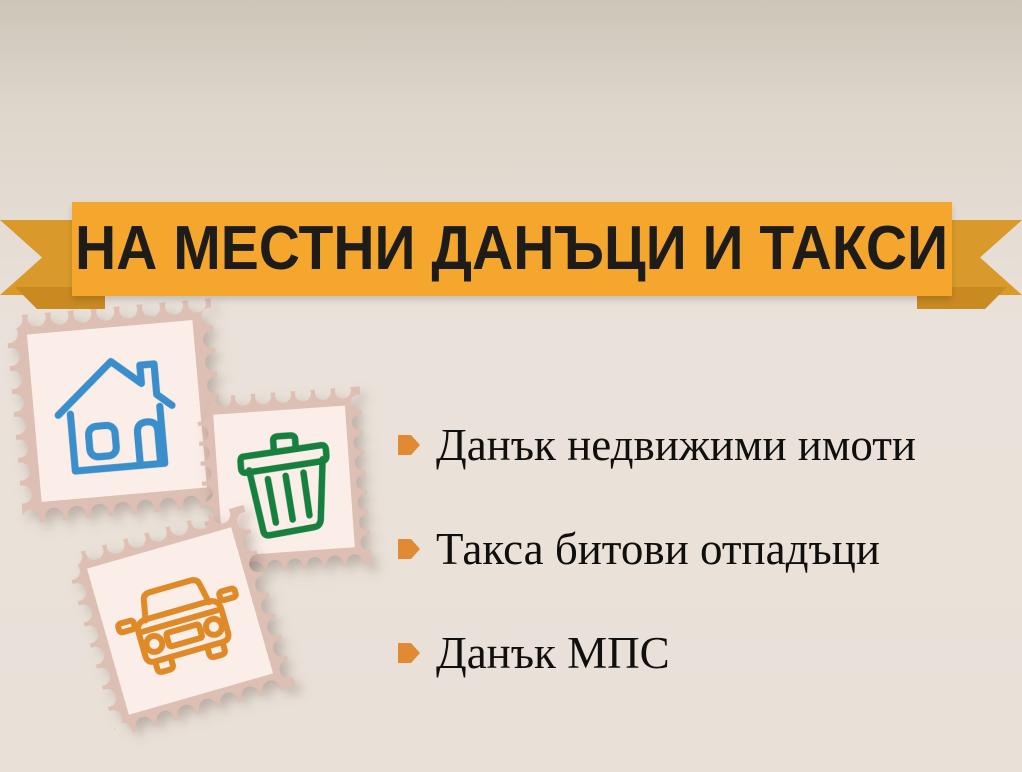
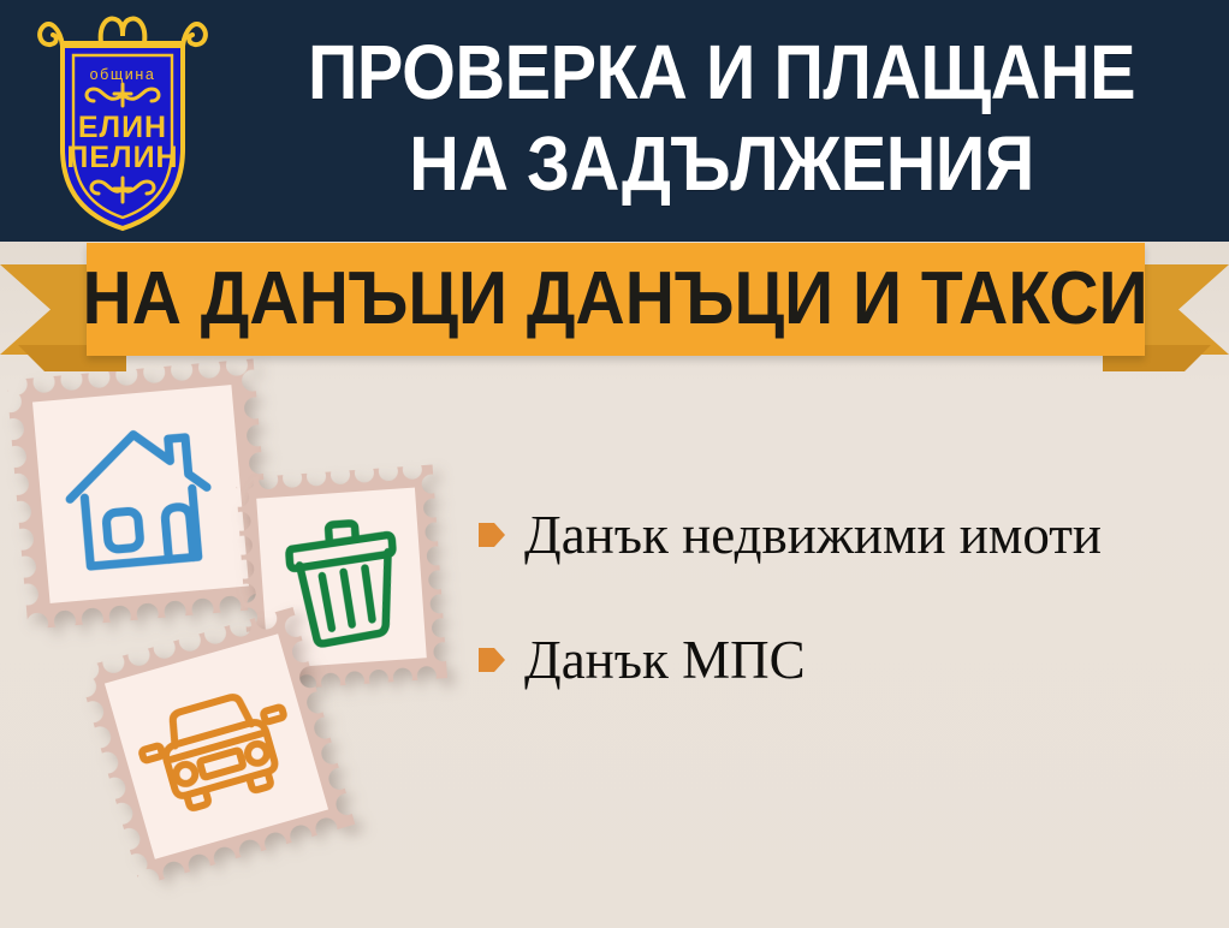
+ община
+ ЕЛИН
+ ПЕЛИН
+ ПРОВЕРКА И ПЛАЩАНЕ
+ НА ЗАДЪЛЖЕНИЯ
- НА МЕСТНИ ДАНЪЦИ И ТАКСИ
+ НА ДАНЪЦИ ДАНЪЦИ И ТАКСИ
  Данък недвижими имоти
- Такса битови отпадъци
  Данък МПС
